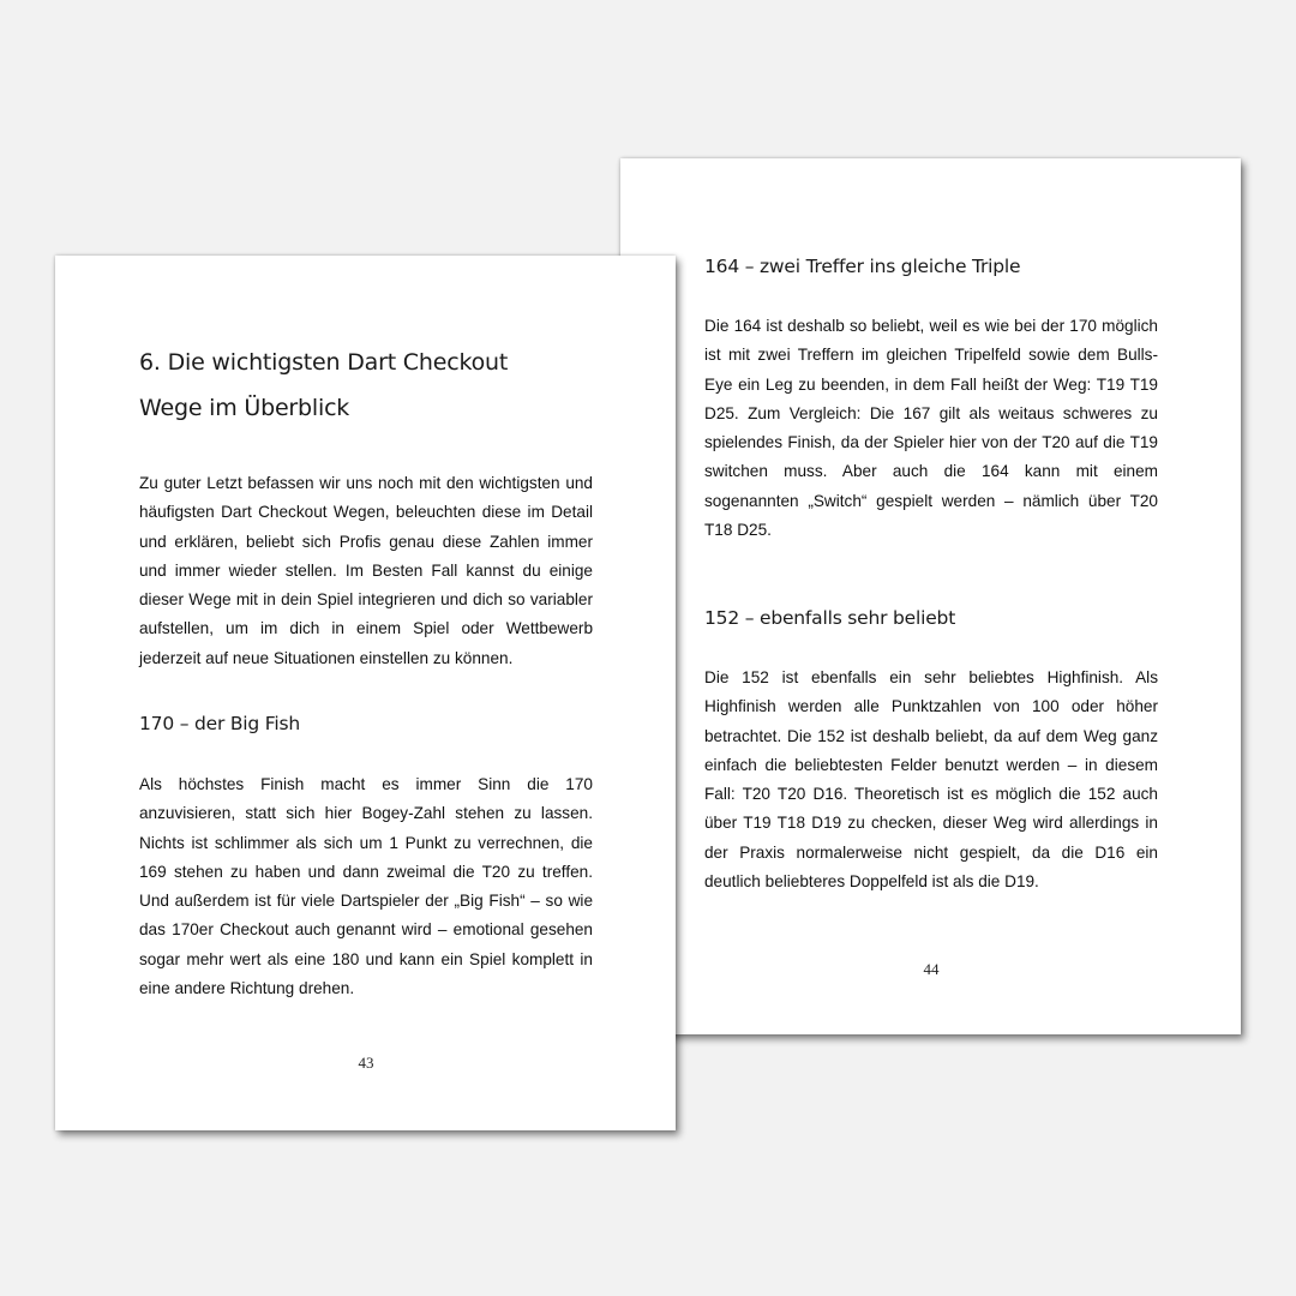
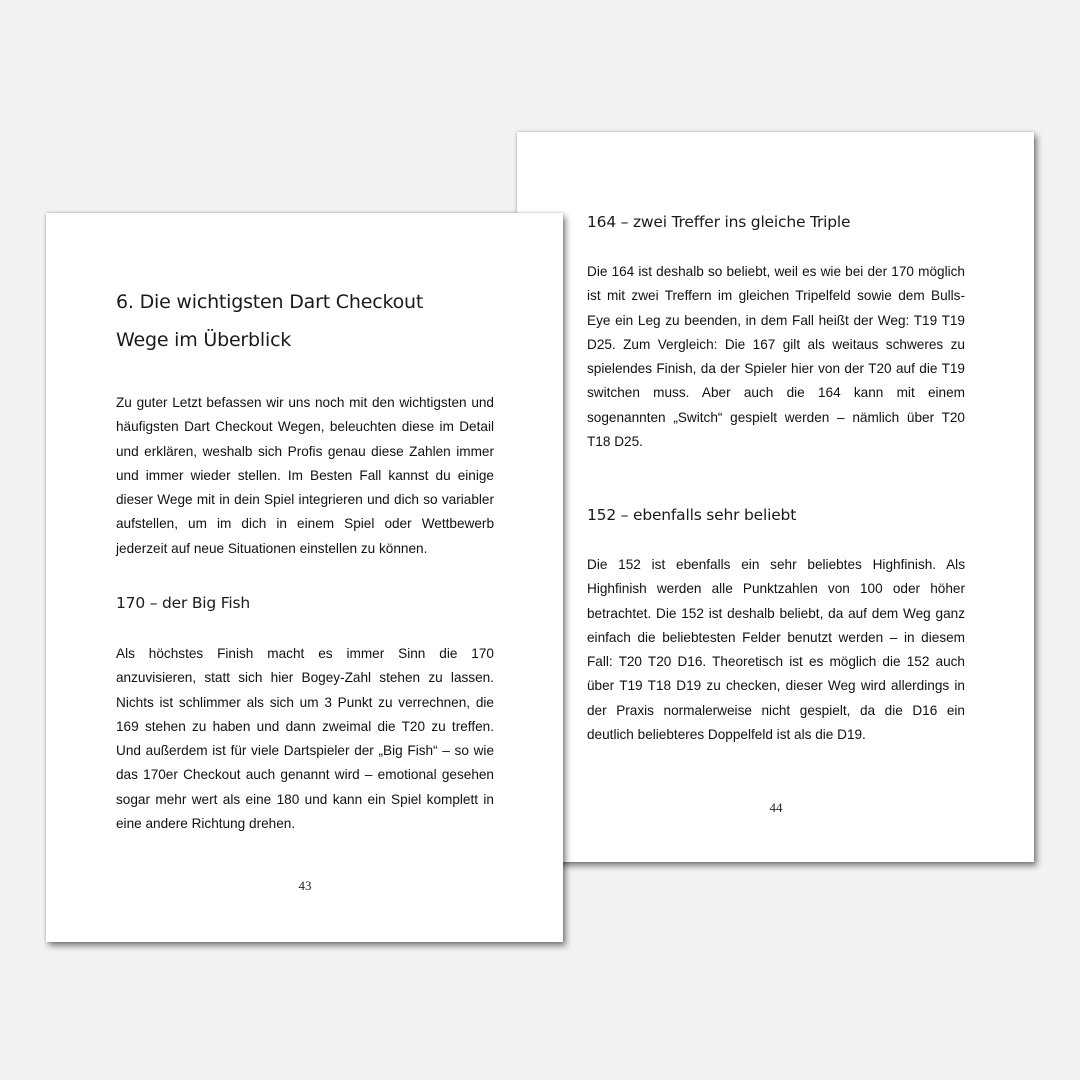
  164 – zwei Treffer ins gleiche Triple
  Die 164 ist deshalb so beliebt, weil es wie bei der 170 möglich
  ist mit zwei Treffern im gleichen Tripelfeld sowie dem Bulls-
  Eye ein Leg zu beenden, in dem Fall heißt der Weg: T19 T19
  D25. Zum Vergleich: Die 167 gilt als weitaus schweres zu
  spielendes Finish, da der Spieler hier von der T20 auf die T19
  switchen muss. Aber auch die 164 kann mit einem
  sogenannten „Switch“ gespielt werden – nämlich über T20
  T18 D25.
  152 – ebenfalls sehr beliebt
  Die 152 ist ebenfalls ein sehr beliebtes Highfinish. Als
  Highfinish werden alle Punktzahlen von 100 oder höher
  betrachtet. Die 152 ist deshalb beliebt, da auf dem Weg ganz
  einfach die beliebtesten Felder benutzt werden – in diesem
  Fall: T20 T20 D16. Theoretisch ist es möglich die 152 auch
  über T19 T18 D19 zu checken, dieser Weg wird allerdings in
  der Praxis normalerweise nicht gespielt, da die D16 ein
  deutlich beliebteres Doppelfeld ist als die D19.
  44
  6. Die wichtigsten Dart Checkout
  Wege im Überblick
  Zu guter Letzt befassen wir uns noch mit den wichtigsten und
  häufigsten Dart Checkout Wegen, beleuchten diese im Detail
- und erklären, beliebt sich Profis genau diese Zahlen immer
+ und erklären, weshalb sich Profis genau diese Zahlen immer
  und immer wieder stellen. Im Besten Fall kannst du einige
  dieser Wege mit in dein Spiel integrieren und dich so variabler
  aufstellen, um im dich in einem Spiel oder Wettbewerb
  jederzeit auf neue Situationen einstellen zu können.
  170 – der Big Fish
  Als höchstes Finish macht es immer Sinn die 170
  anzuvisieren, statt sich hier Bogey-Zahl stehen zu lassen.
- Nichts ist schlimmer als sich um 1 Punkt zu verrechnen, die
+ Nichts ist schlimmer als sich um 3 Punkt zu verrechnen, die
  169 stehen zu haben und dann zweimal die T20 zu treffen.
  Und außerdem ist für viele Dartspieler der „Big Fish“ – so wie
  das 170er Checkout auch genannt wird – emotional gesehen
  sogar mehr wert als eine 180 und kann ein Spiel komplett in
  eine andere Richtung drehen.
  43
